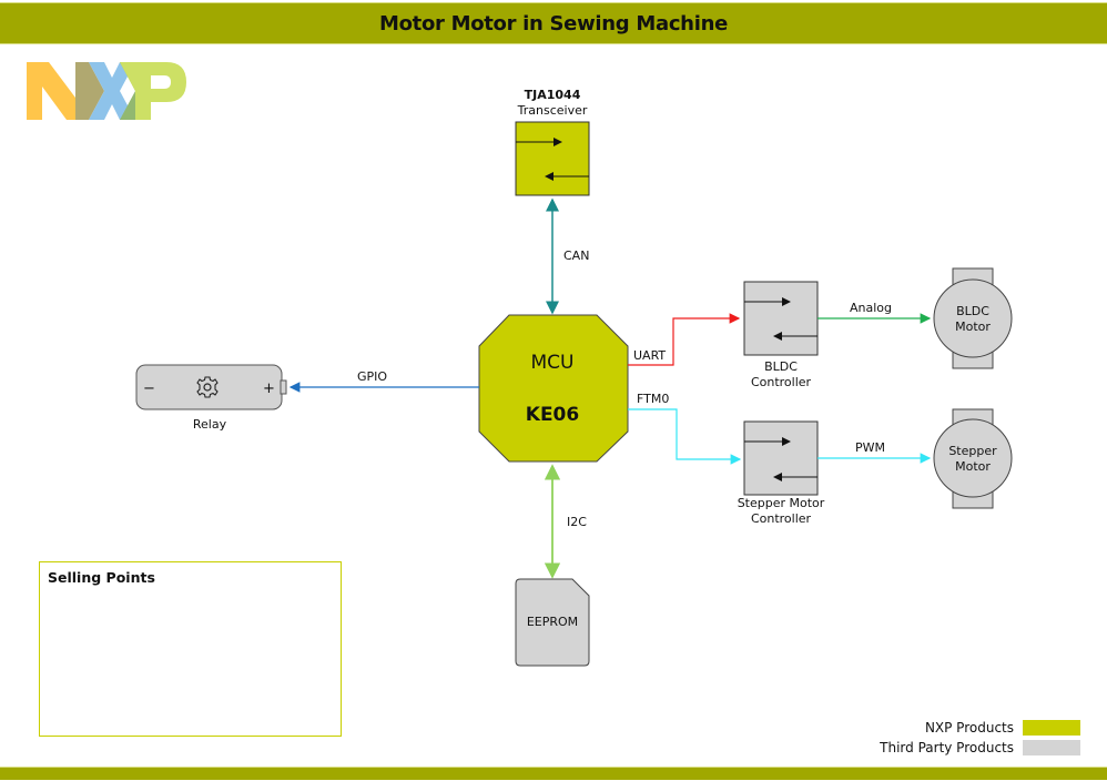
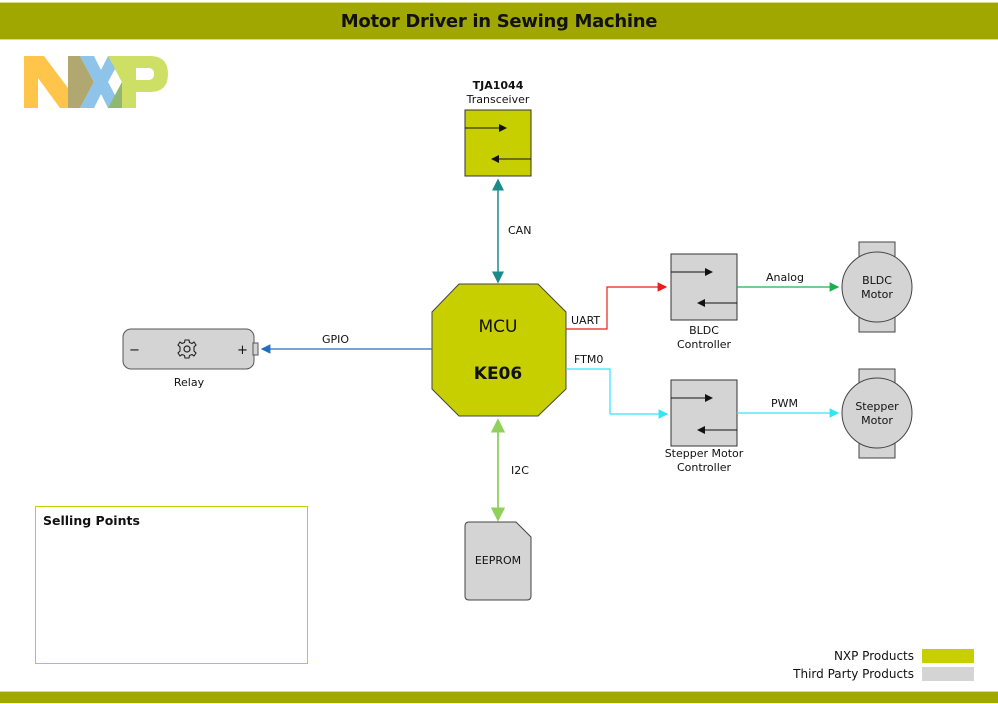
- Motor Motor in Sewing Machine
+ Motor Driver in Sewing Machine
  TJA1044
  Transceiver
  CAN
  MCU
  KE06
  GPIO
  −
  +
  Relay
  UART
  FTM0
  BLDC
  Controller
  Analog
  BLDC
  Motor
  Stepper Motor
  Controller
  PWM
  Stepper
  Motor
  I2C
  EEPROM
  Selling Points
  NXP Products
  Third Party Products
